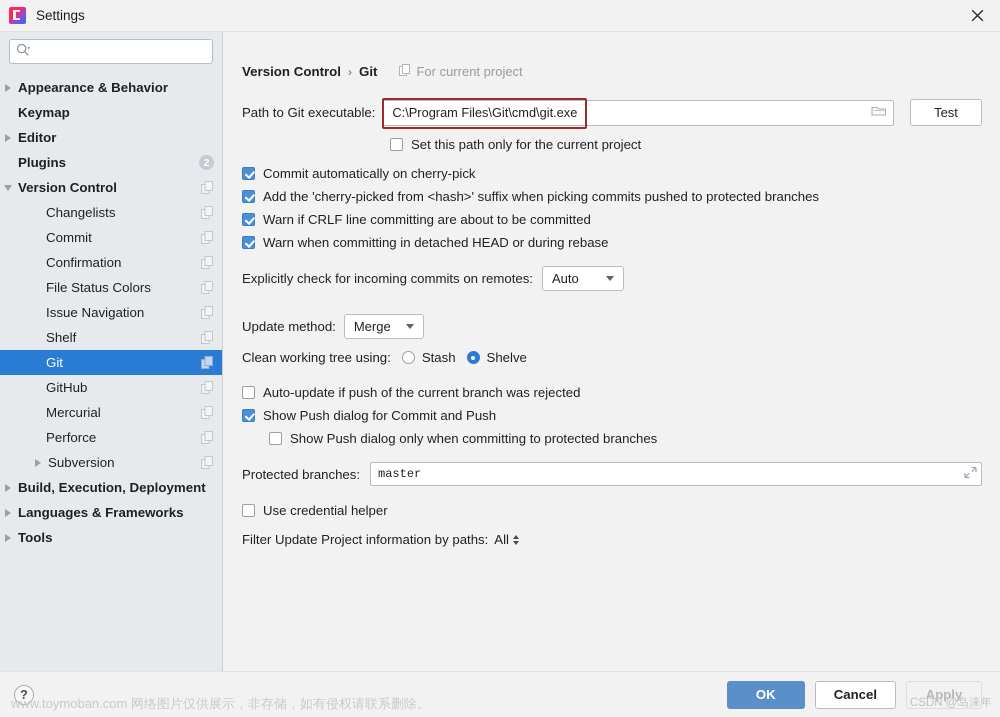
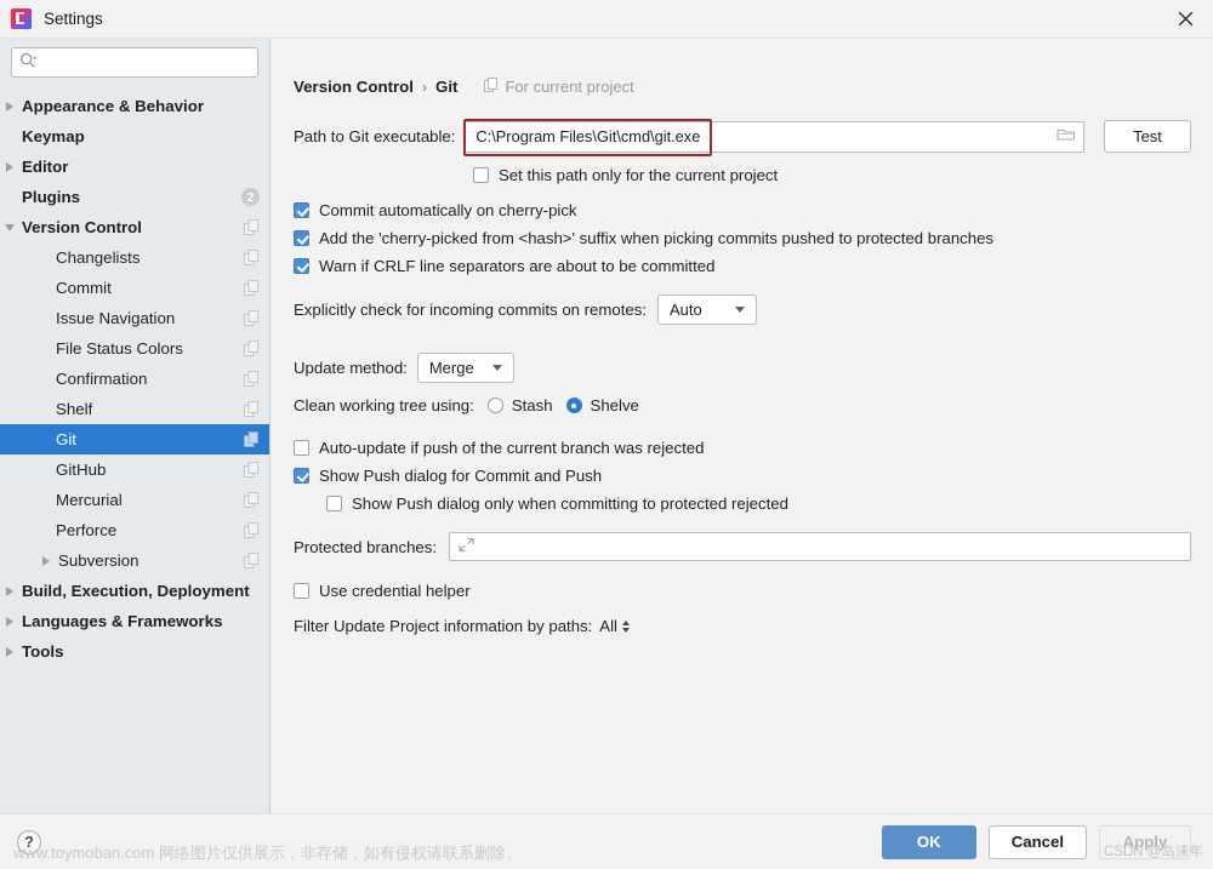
  Settings
  Appearance & Behavior
  Keymap
  Editor
  Plugins
  2
  Version Control
  Changelists
  Commit
- Confirmation
+ Issue Navigation
  File Status Colors
- Issue Navigation
+ Confirmation
  Shelf
  Git
  GitHub
  Mercurial
  Perforce
  Subversion
  Build, Execution, Deployment
  Languages & Frameworks
  Tools
  Version Control
  ›
  Git
  For current project
  Path to Git executable:
  C:\Program Files\Git\cmd\git.exe
  Test
  Set this path only for the current project
  Commit automatically on cherry-pick
  Add the 'cherry-picked from <hash>' suffix when picking commits pushed to protected branches
- Warn if CRLF line committing are about to be committed
+ Warn if CRLF line separators are about to be committed
- Warn when committing in detached HEAD or during rebase
  Explicitly check for incoming commits on remotes:
  Auto
  Update method:
  Merge
  Clean working tree using:
  Stash
  Shelve
  Auto-update if push of the current branch was rejected
  Show Push dialog for Commit and Push
- Show Push dialog only when committing to protected branches
+ Show Push dialog only when committing to protected rejected
  Protected branches:
- master
  Use credential helper
  Filter Update Project information by paths:
  All
  ?
  OK
  Cancel
  Apply
  www.toymoban.com 网络图片仅供展示，非存储，如有侵权请联系删除。
  CSDN @岛涞年
